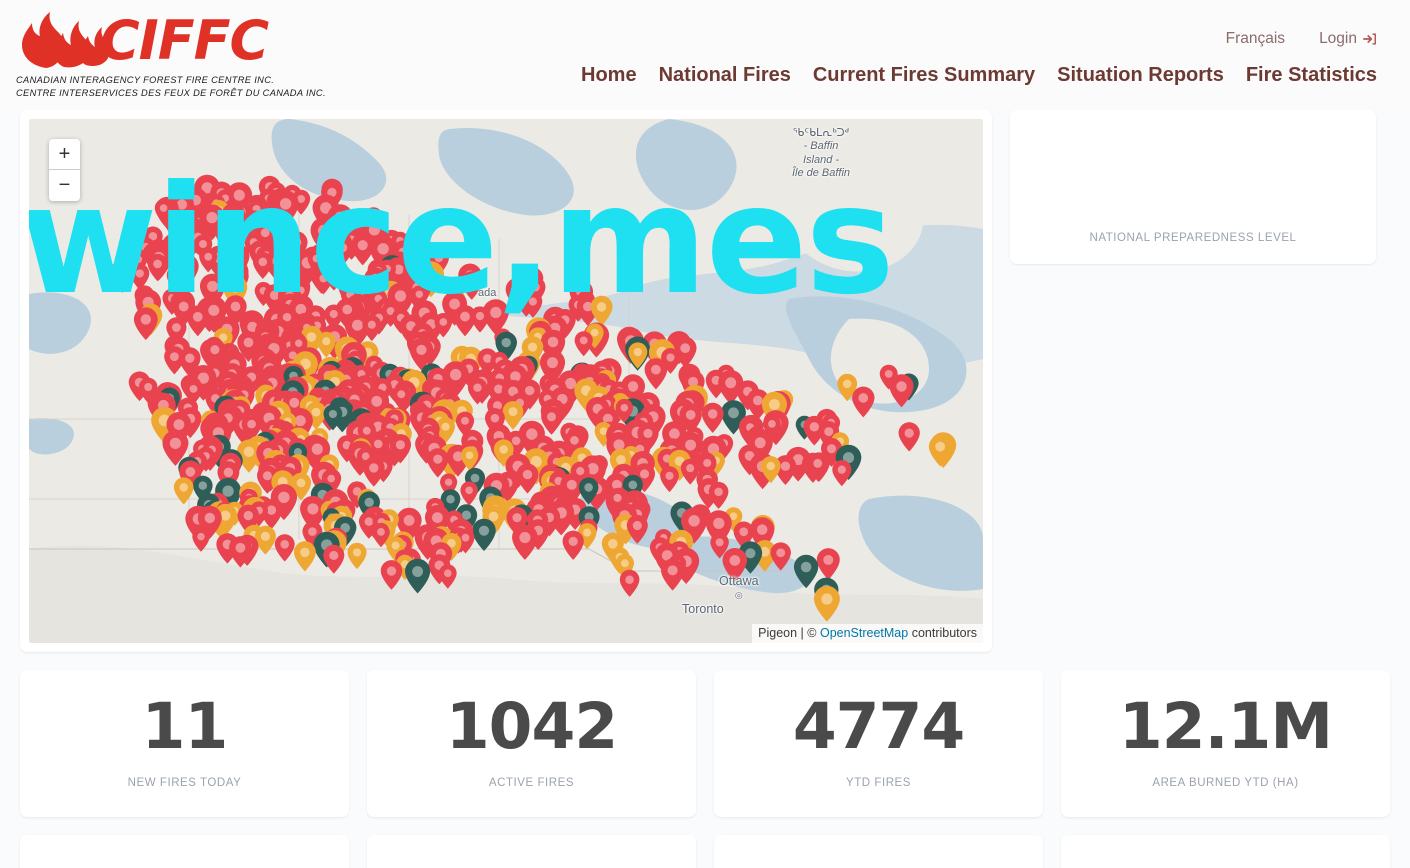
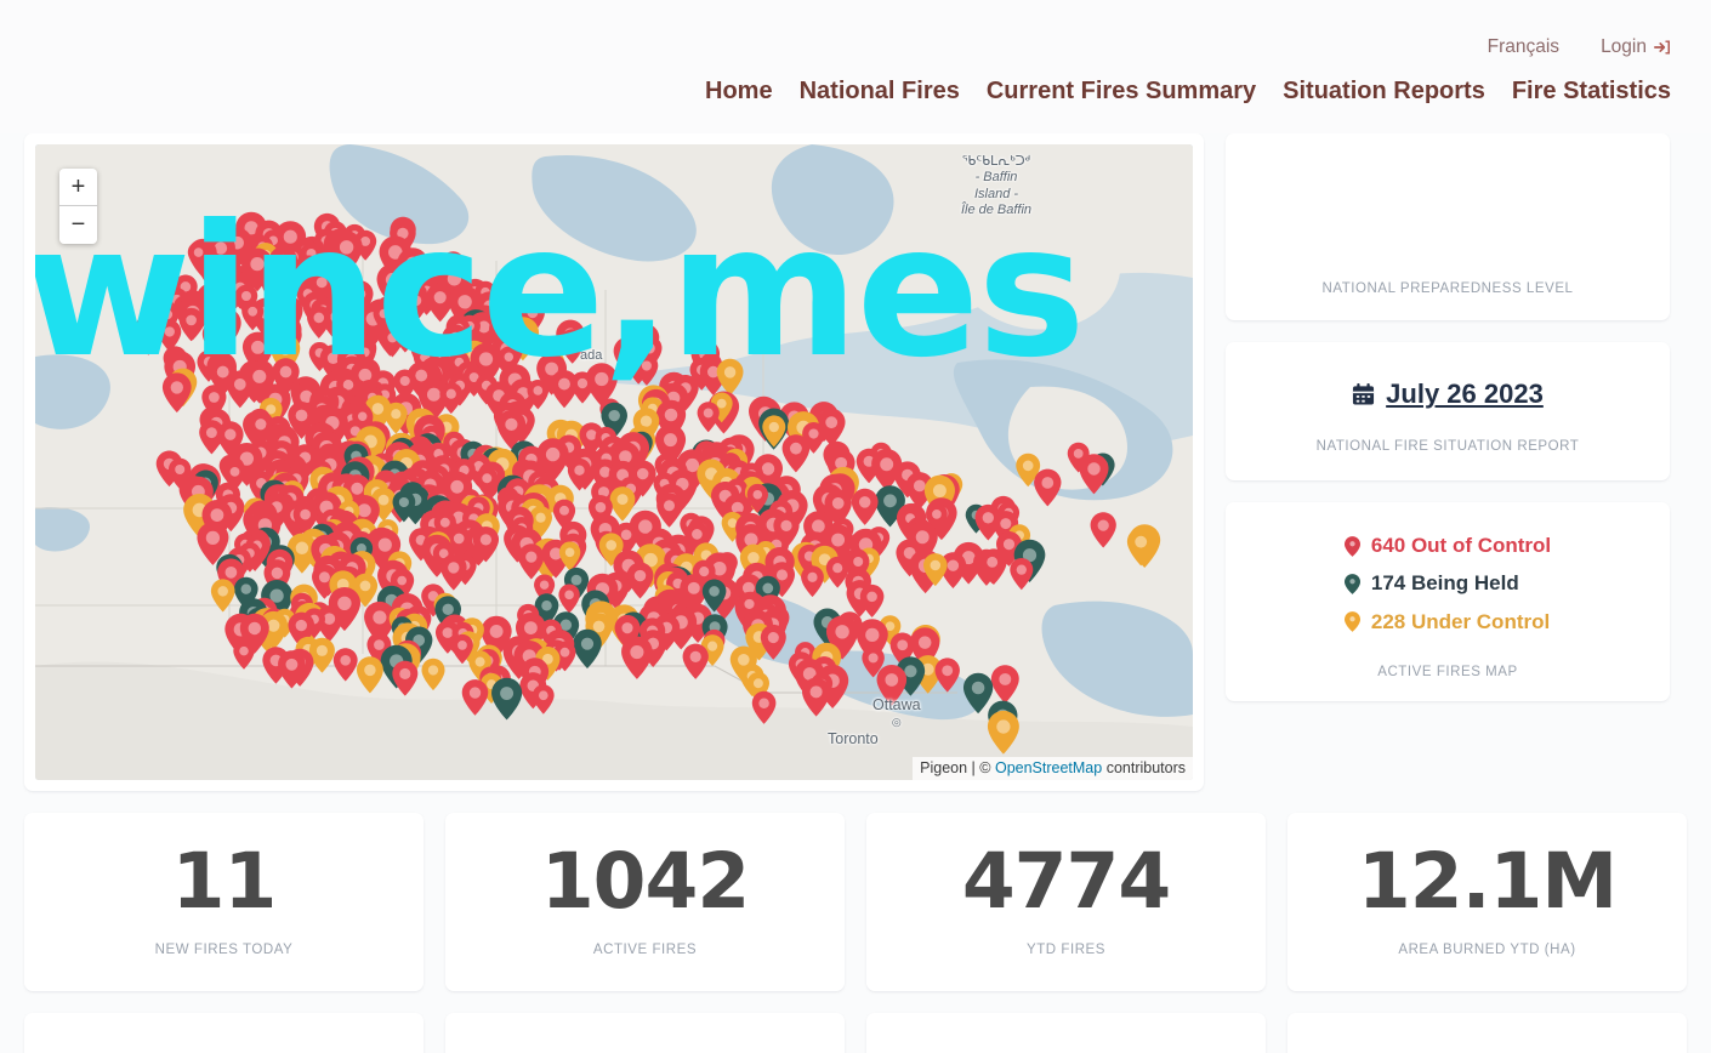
- CIFFC
- CANADIAN INTERAGENCY FOREST FIRE CENTRE INC.
- CENTRE INTERSERVICES DES FEUX DE FORÊT DU CANADA INC.
  Français
  Login
  Home
  National Fires
  Current Fires Summary
  Situation Reports
  Fire Statistics
  +
  −
  ᖃᑦᑲᒪᕆᒃᑐᒄ
  - Baffin
  Island -
  Île de Baffin
  ada
  Ottawa
  ◎
  Toronto
  wince,mes
  Pigeon | © OpenStreetMap contributors
  NATIONAL PREPAREDNESS LEVEL
+ July 26 2023
+ NATIONAL FIRE SITUATION REPORT
+ 640 Out of Control
+ 174 Being Held
+ 228 Under Control
+ ACTIVE FIRES MAP
  11
  NEW FIRES TODAY
  1042
  ACTIVE FIRES
  4774
  YTD FIRES
  12.1M
  AREA BURNED YTD (HA)
